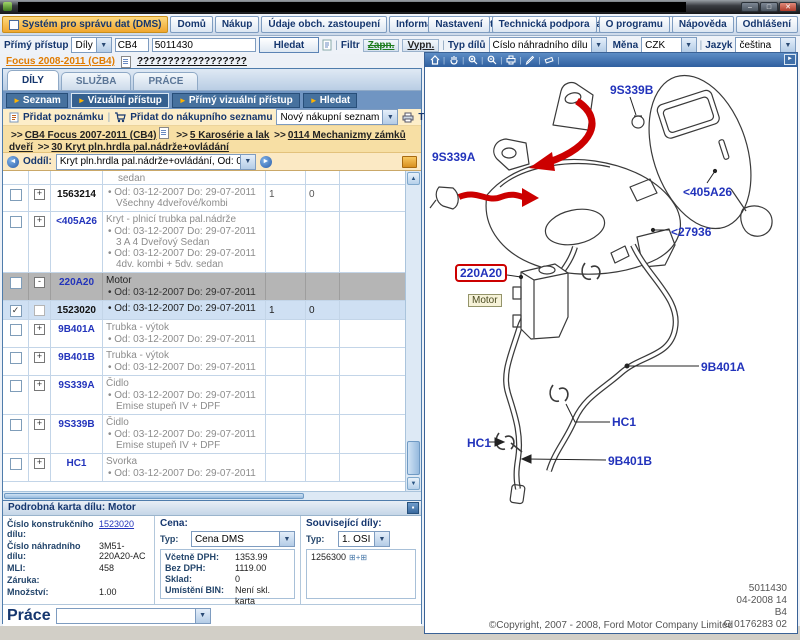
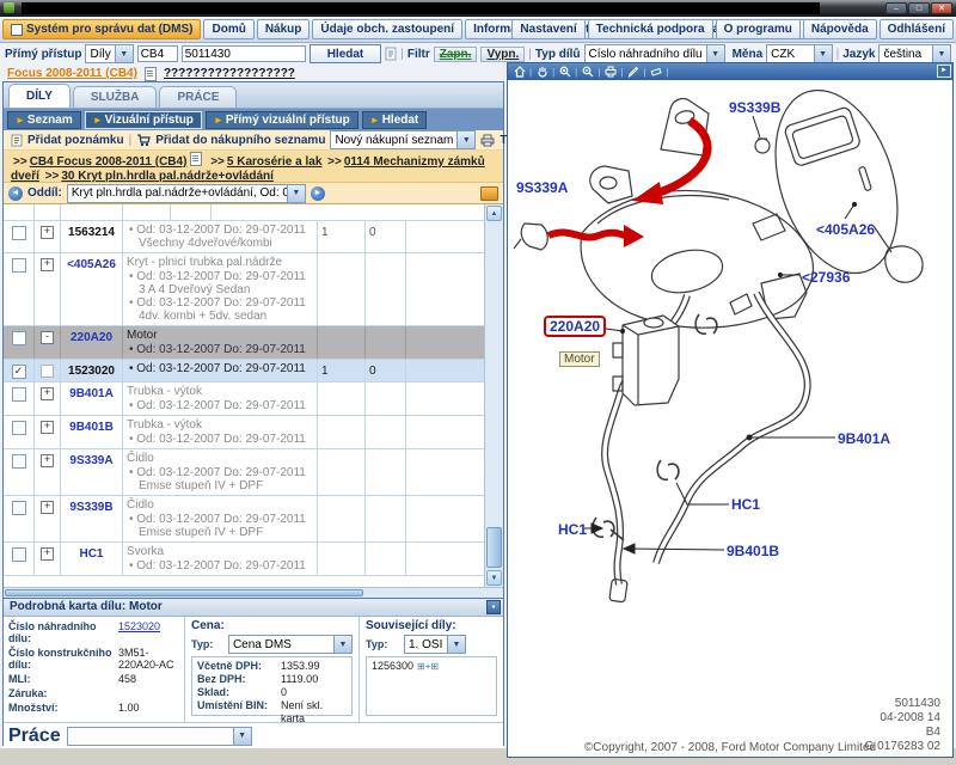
  Systém pro správu dat (DMS)
  Domů
  Nákup
  Údaje obch. zastoupení
  Nastavení
  Technická podpora
  O programu
  Nápověda
  Odhlášení
  Přímý přístup
  Díly
  CB4
  5011430
  Hledat
  |
  Filtr
  Zapn.
  Vypn.
  |
  Typ dílů
  Číslo náhradního dílu
  Měna
  CZK
  |
  Jazyk
  čeština
  Focus 2008-2011 (CB4)
  ??????????????????
  DÍLY
  SLUŽBA
  PRÁCE
  ► Seznam
  ► Vizuální přístup
  ► Přímý vizuální přístup
  ► Hledat
  Přidat poznámku
  |
  Přidat do nákupního seznamu
  Nový nákupní seznam
- >> CB4 Focus 2007-2011 (CB4) >> 5 Karosérie a lak >> 0114 Mechanizmy zámků dveří >> 30 Kryt pln.hrdla pal.nádrže+ovládání
+ >> CB4 Focus 2008-2011 (CB4) >> 5 Karosérie a lak >> 0114 Mechanizmy zámků dveří >> 30 Kryt pln.hrdla pal.nádrže+ovládání
  Oddíl:
  Kryt pln.hrdla pal.nádrže+ovládání, Od:
- sedan
  +
  1563214
  • Od: 03-12-2007 Do: 29-07-2011 Všechny 4dveřové/kombi
  1
  0
  +
  <405A26
  Kryt - plnicí trubka pal.nádrže
  • Od: 03-12-2007 Do: 29-07-2011 3 A 4 Dveřový Sedan
  • Od: 03-12-2007 Do: 29-07-2011 4dv. kombi + 5dv. sedan
  -
  220A20
  Motor
  • Od: 03-12-2007 Do: 29-07-2011
  ✓
  1523020
  • Od: 03-12-2007 Do: 29-07-2011
  1
  0
  +
  9B401A
  Trubka - výtok
  • Od: 03-12-2007 Do: 29-07-2011
  +
  9B401B
  Trubka - výtok
  • Od: 03-12-2007 Do: 29-07-2011
  +
  9S339A
  Čidlo
  • Od: 03-12-2007 Do: 29-07-2011 Emise stupeň IV + DPF
  +
  9S339B
  Čidlo
  • Od: 03-12-2007 Do: 29-07-2011 Emise stupeň IV + DPF
  +
  HC1
  Svorka
  • Od: 03-12-2007 Do: 29-07-2011
  Podrobná karta dílu: Motor
  ▪
- Číslo konstrukčního dílu:
+ Číslo náhradního dílu:
  1523020
- Číslo náhradního dílu:
+ Číslo konstrukčního dílu:
  3M51-220A20-AC
  MLI:
  458
  Záruka:
  Množství:
  1.00
  Cena:
  Typ:
  Cena DMS
  Včetně DPH:
  1353.99
  Bez DPH:
  1119.00
  Sklad:
  0
  Umístění BIN:
  Není skl. karta
  Související díly:
  Typ:
  1. OSI
  1256300
  ⊞+⊞
  Práce
  |
  |
  |
  |
  |
  |
  |
  9S339B
  9S339A
  <405A26
  <27936
  220A20
  9B401A
  HC1
  HC1
  9B401B
  Motor
  5011430
  04-2008 14
  B4
  G 0176283 02
  ©Copyright, 2007 - 2008, Ford Motor Company Limited
